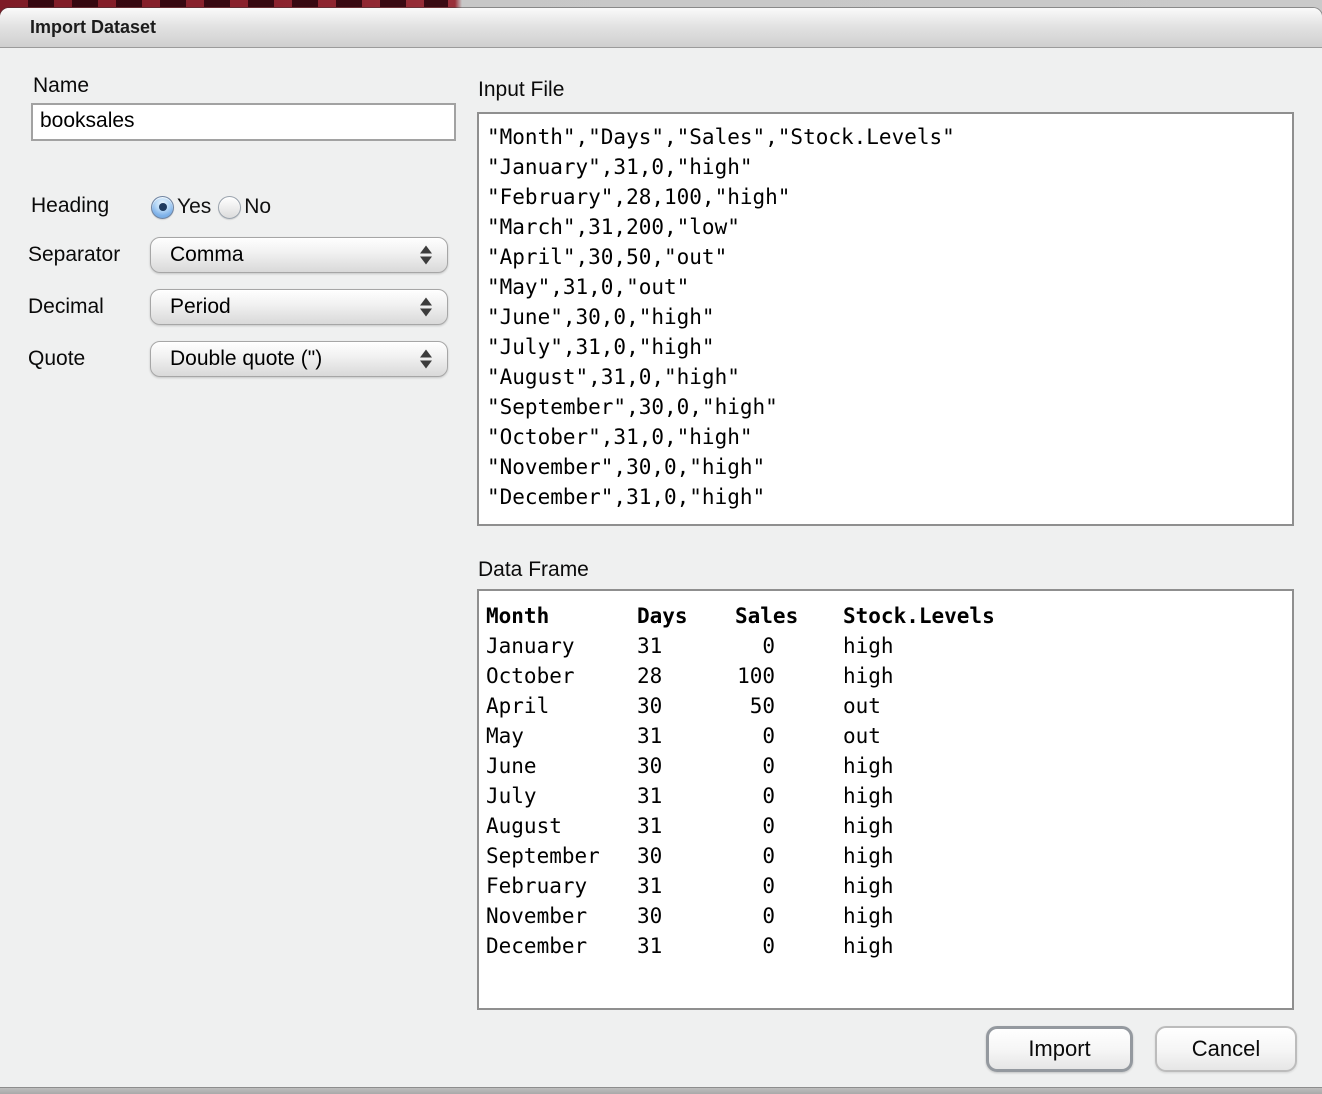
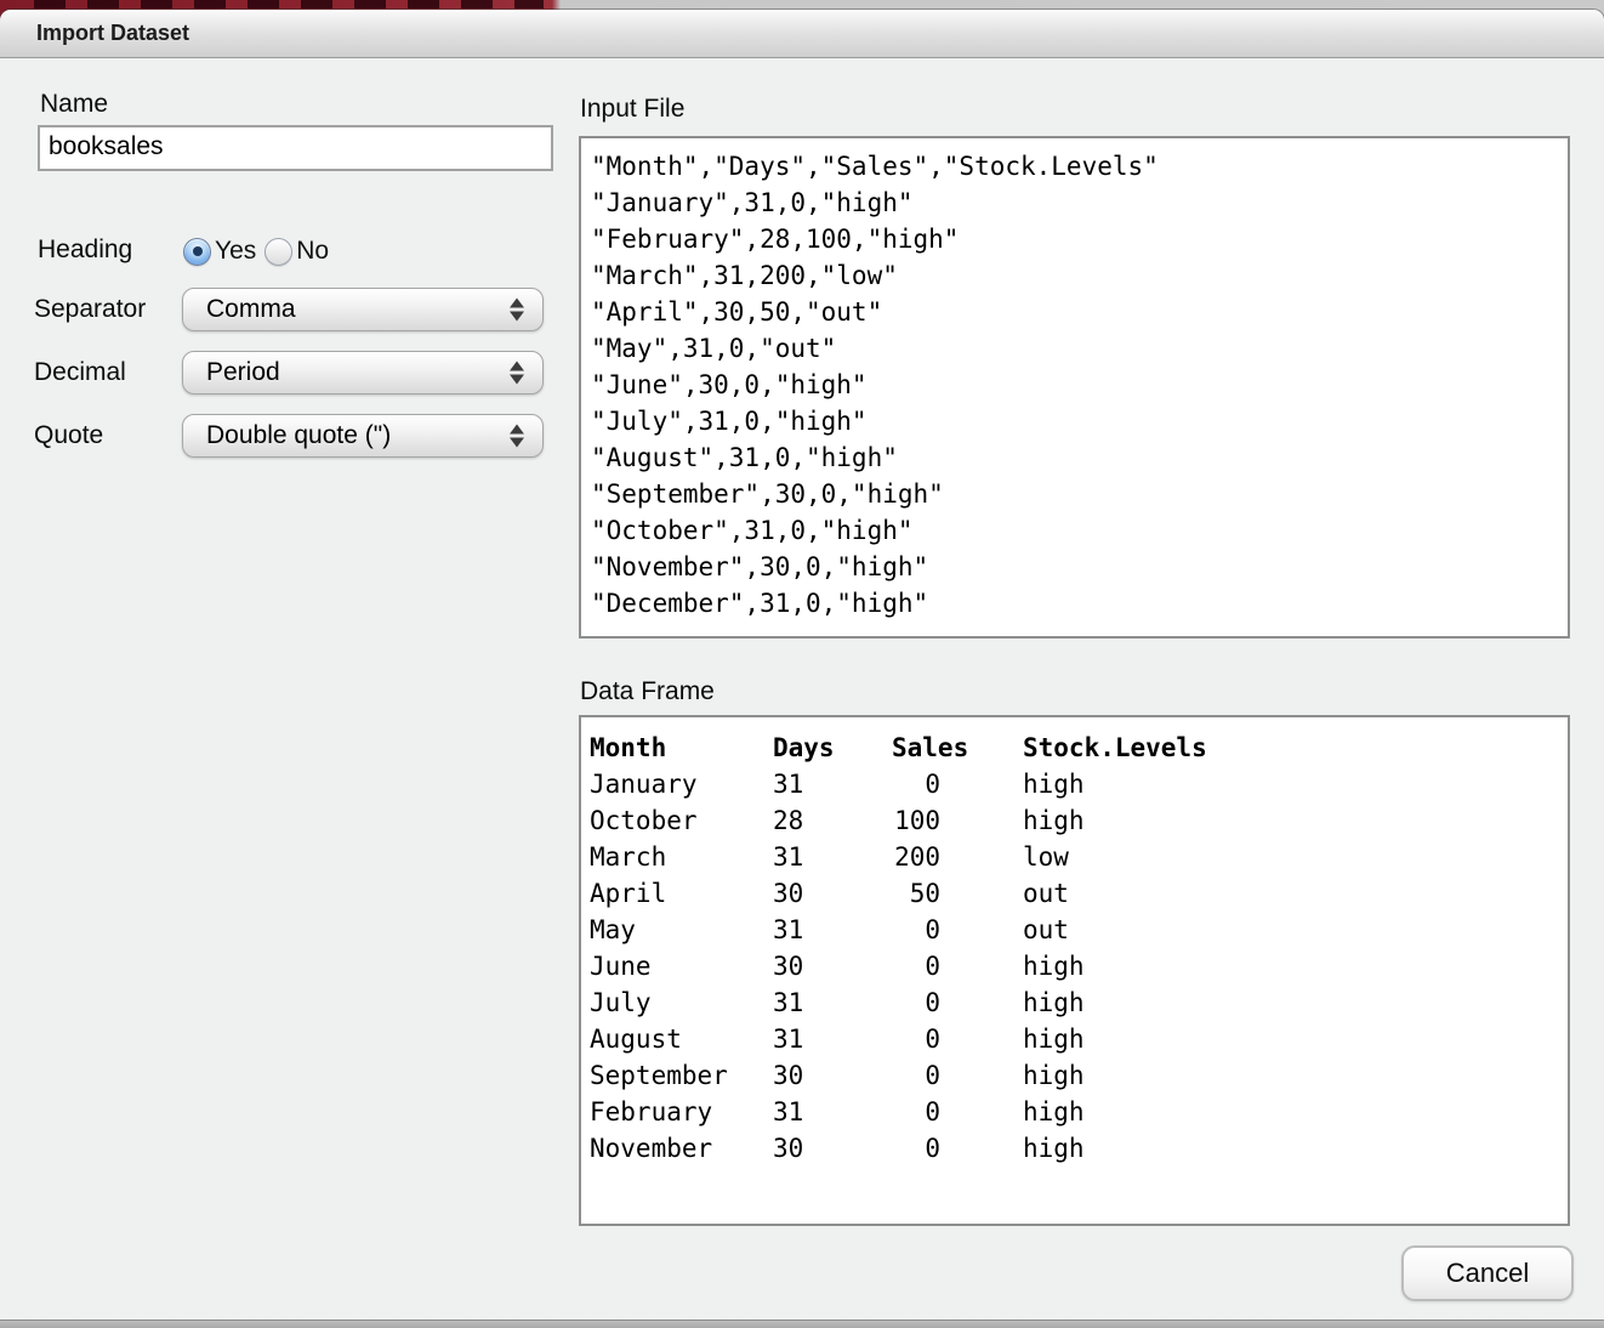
  Import Dataset
  Name
  booksales
  Heading
  Yes
  No
  Separator
  Comma
  Decimal
  Period
  Quote
  Double quote (")
  Input File
  "Month","Days","Sales","Stock.Levels"
  "January",31,0,"high"
  "February",28,100,"high"
  "March",31,200,"low"
  "April",30,50,"out"
  "May",31,0,"out"
  "June",30,0,"high"
  "July",31,0,"high"
  "August",31,0,"high"
  "September",30,0,"high"
  "October",31,0,"high"
  "November",30,0,"high"
  "December",31,0,"high"
  Data Frame
  Month	Days	Sales	Stock.Levels
  January	31	0	high
  October	28	100	high
+ March	31	200	low
  April	30	50	out
  May	31	0	out
  June	30	0	high
  July	31	0	high
  August	31	0	high
  September	30	0	high
  February	31	0	high
  November	30	0	high
- December	31	0	high
- Import
  Cancel
